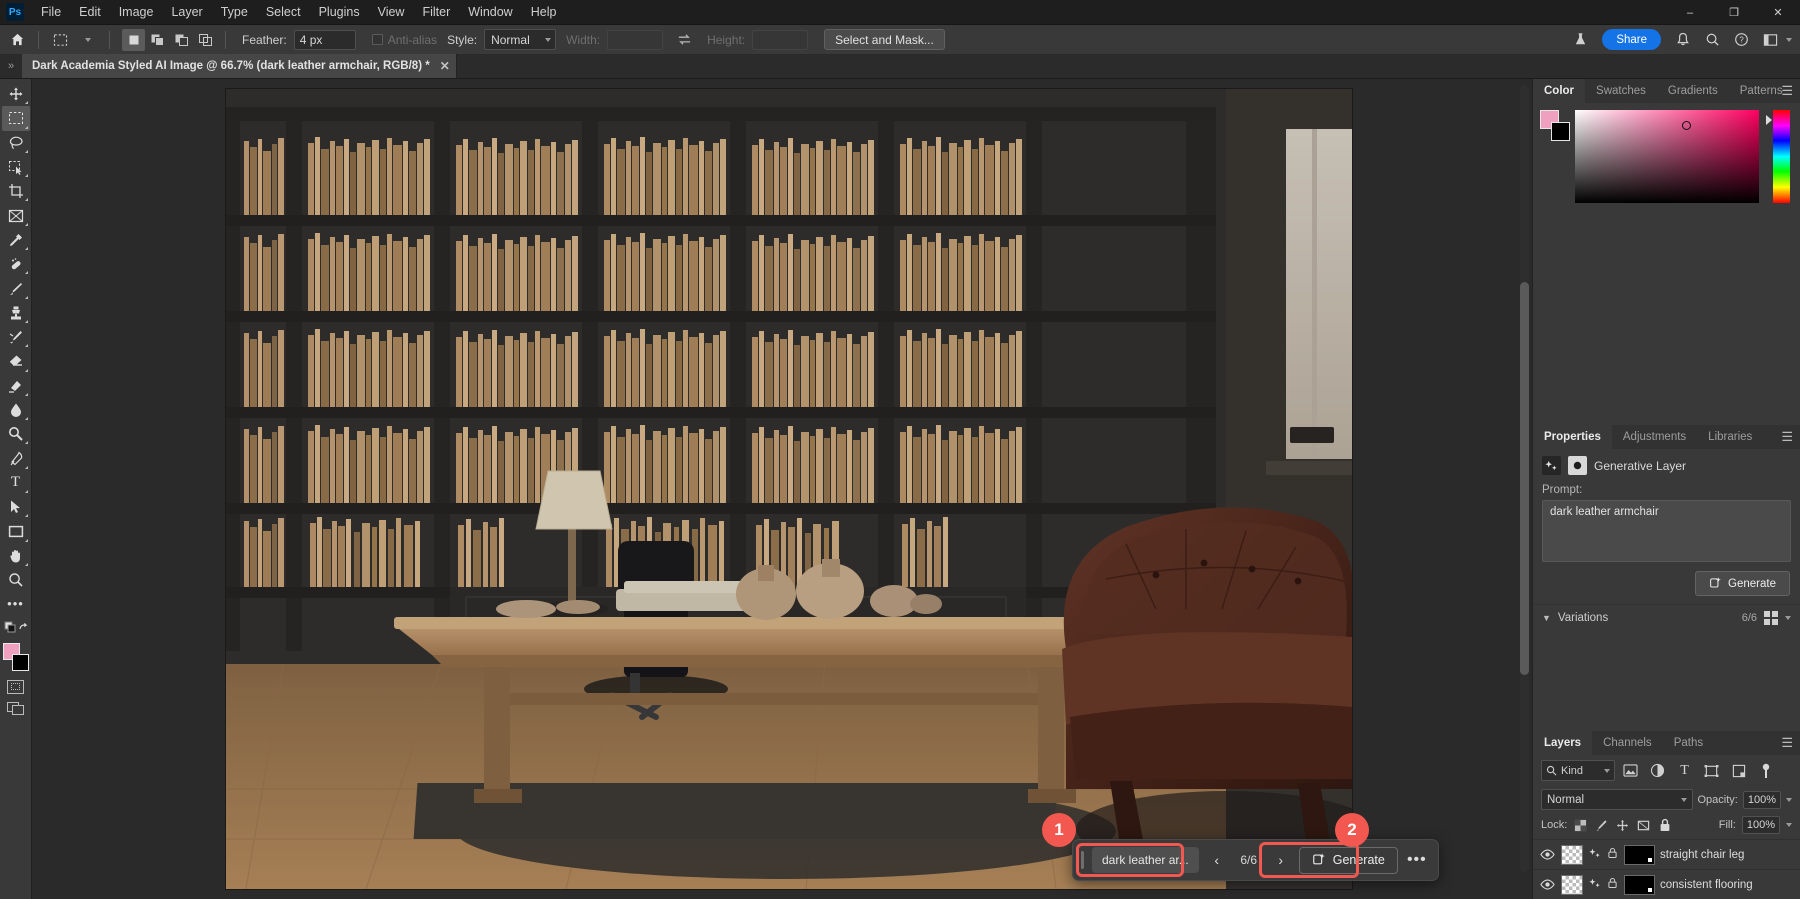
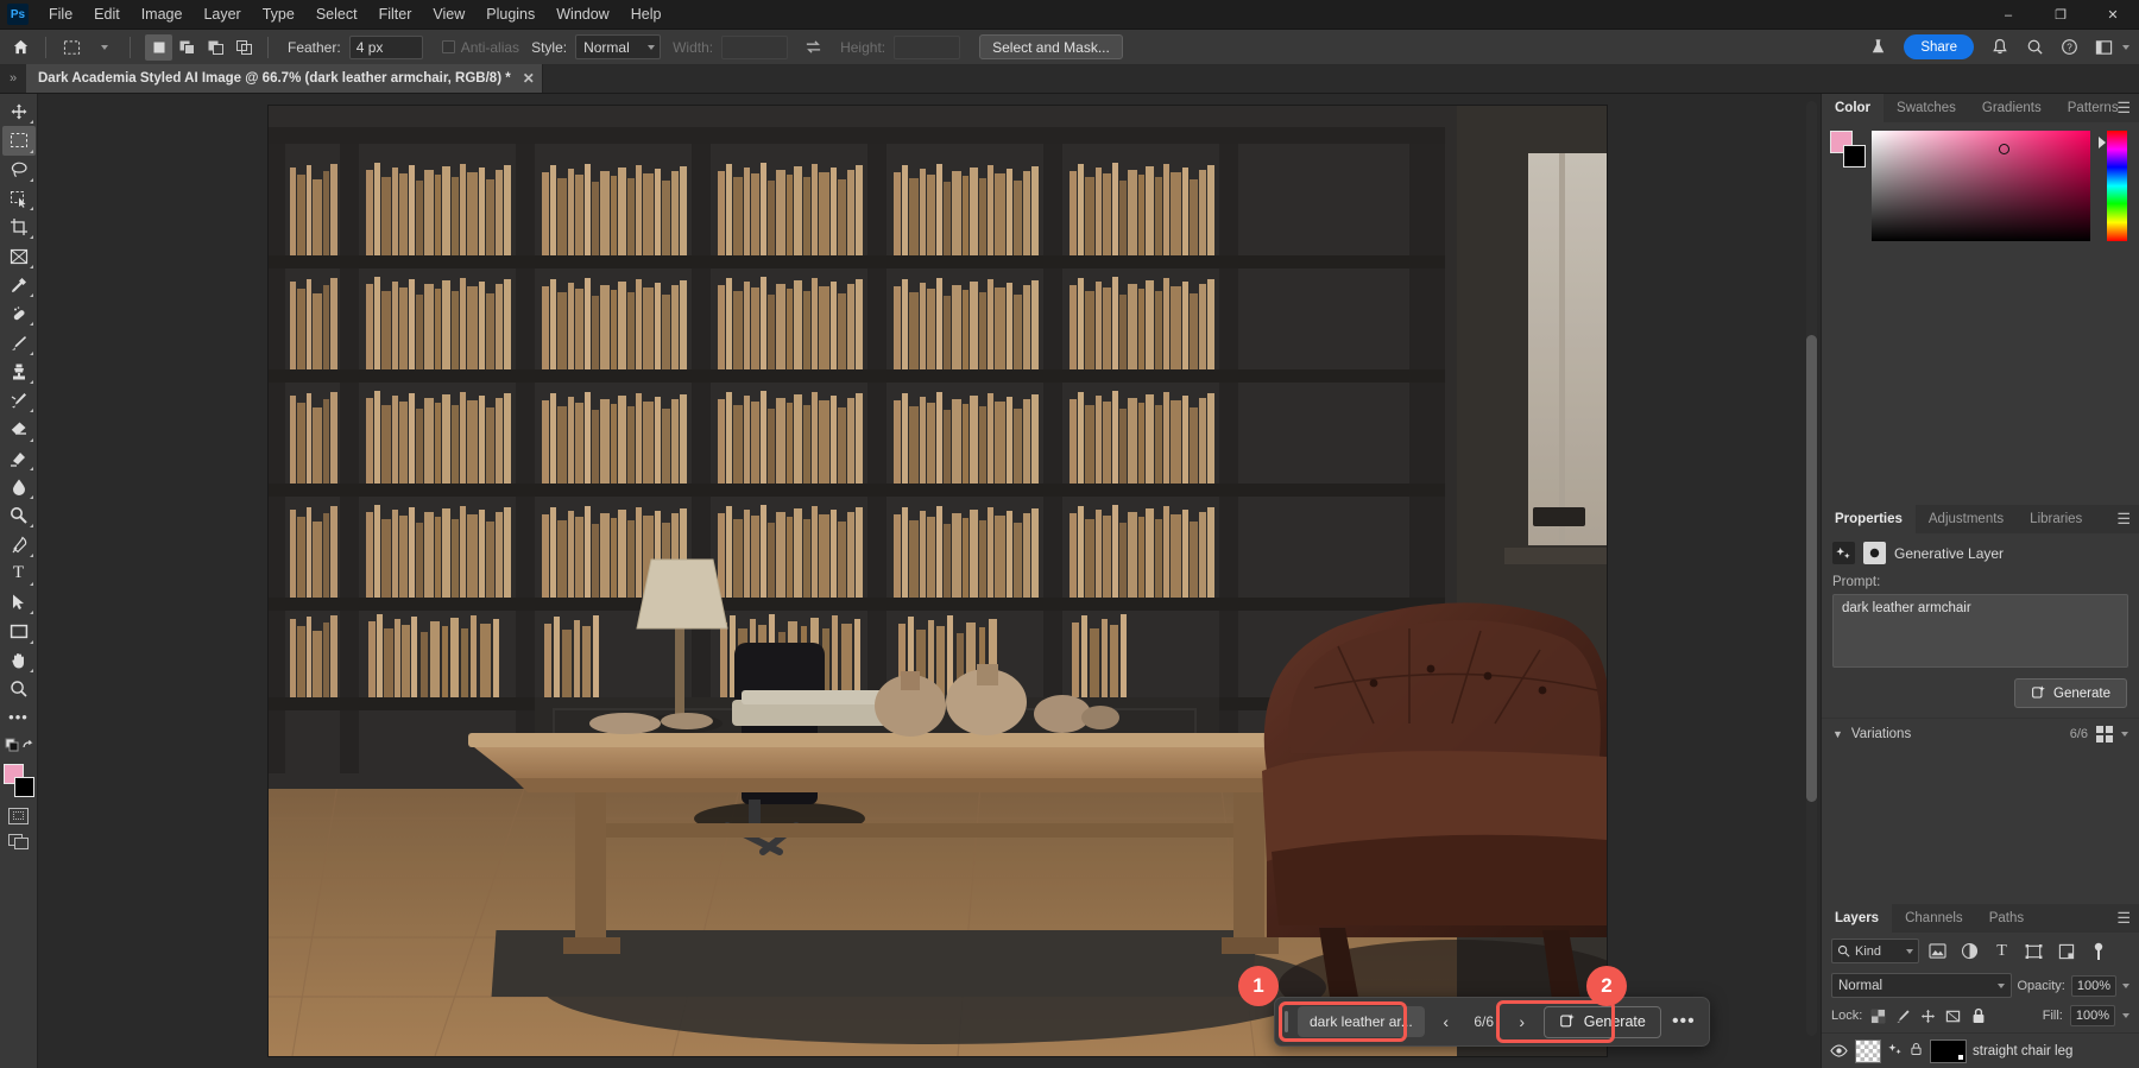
  Ps
  File
  Edit
  Image
  Layer
  Type
  Select
- Plugins
+ Filter
  View
- Filter
+ Plugins
  Window
  Help
  –
  ❐
  ✕
  Feather:
  4 px
  Anti-alias
  Style:
  Normal
  Width:
  Height:
  Select and Mask...
  Share
  ?
  »
  Dark Academia Styled AI Image @ 66.7% (dark leather armchair, RGB/8) *
  ✕
  T
  •••
  dark leather ar...
  ‹
  6/6
  ›
  Generate
  •••
  1
  2
  Color
  Swatches
  Gradients
  Patterns
  ☰
  Properties
  Adjustments
  Libraries
  ☰
  Generative Layer
  Prompt:
  dark leather armchair
  Generate
  ▼
  Variations
  6/6
  Layers
  Channels
  Paths
  ☰
  Kind
  T
  Normal
  Opacity:
  100%
  Lock:
  Fill:
  100%
  straight chair leg
- consistent flooring
